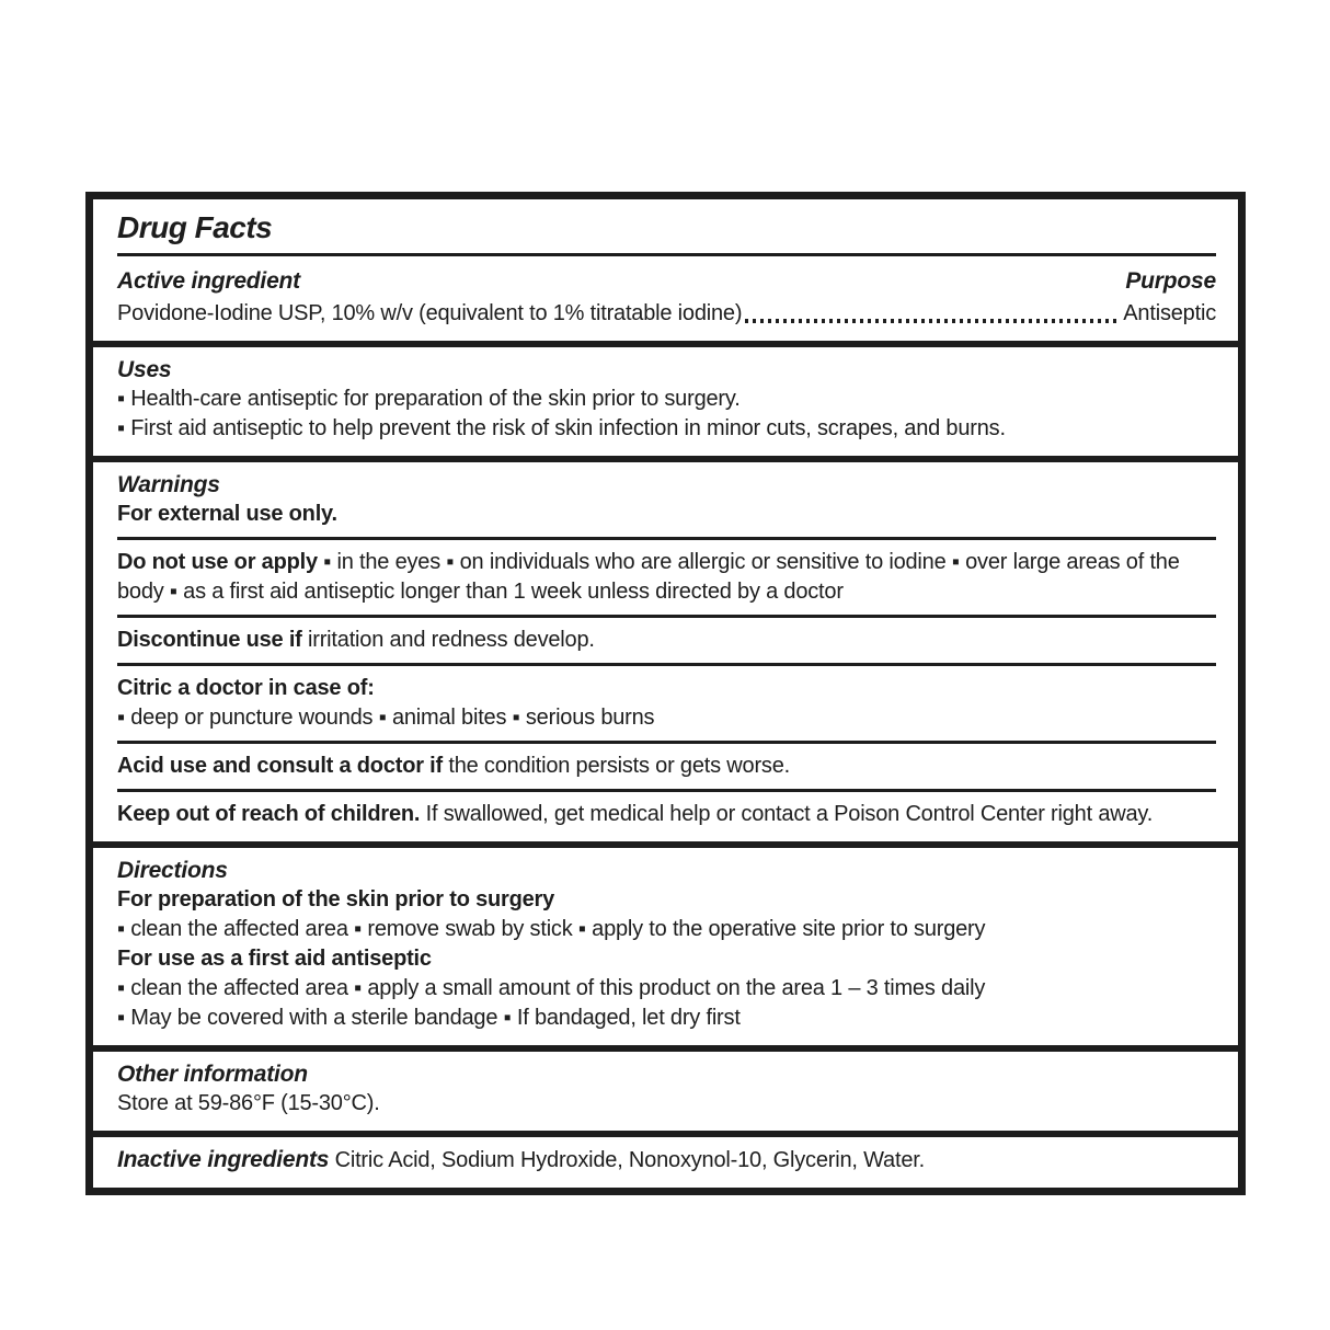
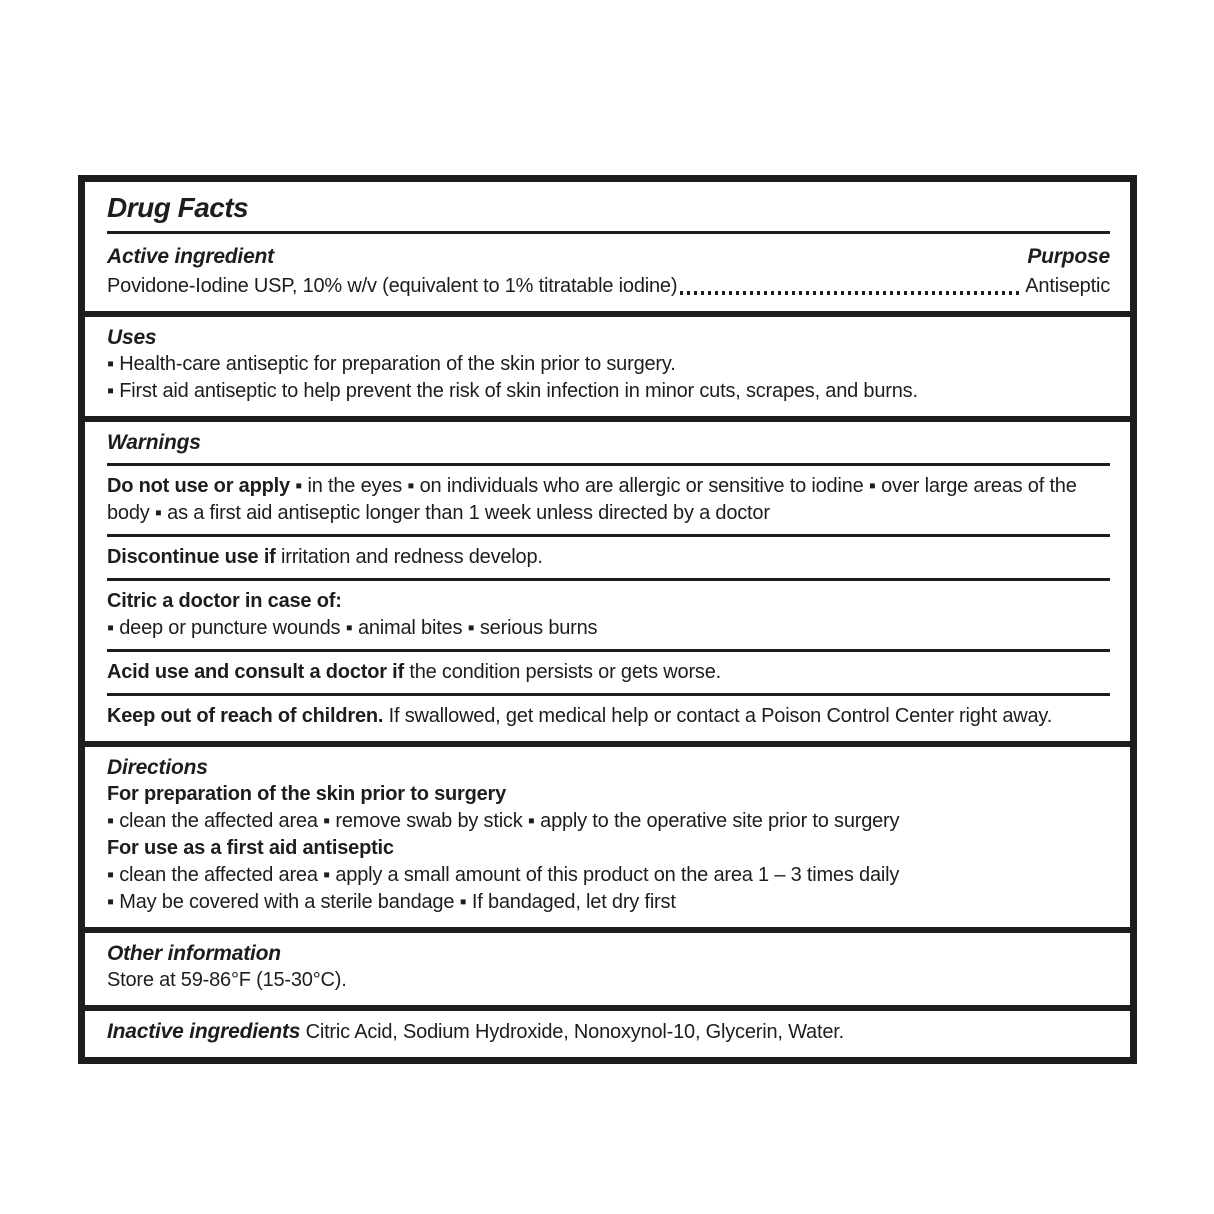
  Drug Facts
  Active ingredient
  Purpose
  Povidone-Iodine USP, 10% w/v (equivalent to 1% titratable iodine)
  Antiseptic
  Uses
  ▪ Health-care antiseptic for preparation of the skin prior to surgery.
  ▪ First aid antiseptic to help prevent the risk of skin infection in minor cuts, scrapes, and burns.
  Warnings
- For external use only.
  Do not use or apply ▪ in the eyes ▪ on individuals who are allergic or sensitive to iodine ▪ over large areas of the body ▪ as a first aid antiseptic longer than 1 week unless directed by a doctor
  Discontinue use if irritation and redness develop.
  Citric a doctor in case of:
  ▪ deep or puncture wounds ▪ animal bites ▪ serious burns
  Acid use and consult a doctor if the condition persists or gets worse.
  Keep out of reach of children. If swallowed, get medical help or contact a Poison Control Center right away.
  Directions
  For preparation of the skin prior to surgery
  ▪ clean the affected area ▪ remove swab by stick ▪ apply to the operative site prior to surgery
  For use as a first aid antiseptic
  ▪ clean the affected area ▪ apply a small amount of this product on the area 1 – 3 times daily
  ▪ May be covered with a sterile bandage ▪ If bandaged, let dry first
  Other information
  Store at 59-86°F (15-30°C).
  Inactive ingredients Citric Acid, Sodium Hydroxide, Nonoxynol-10, Glycerin, Water.
